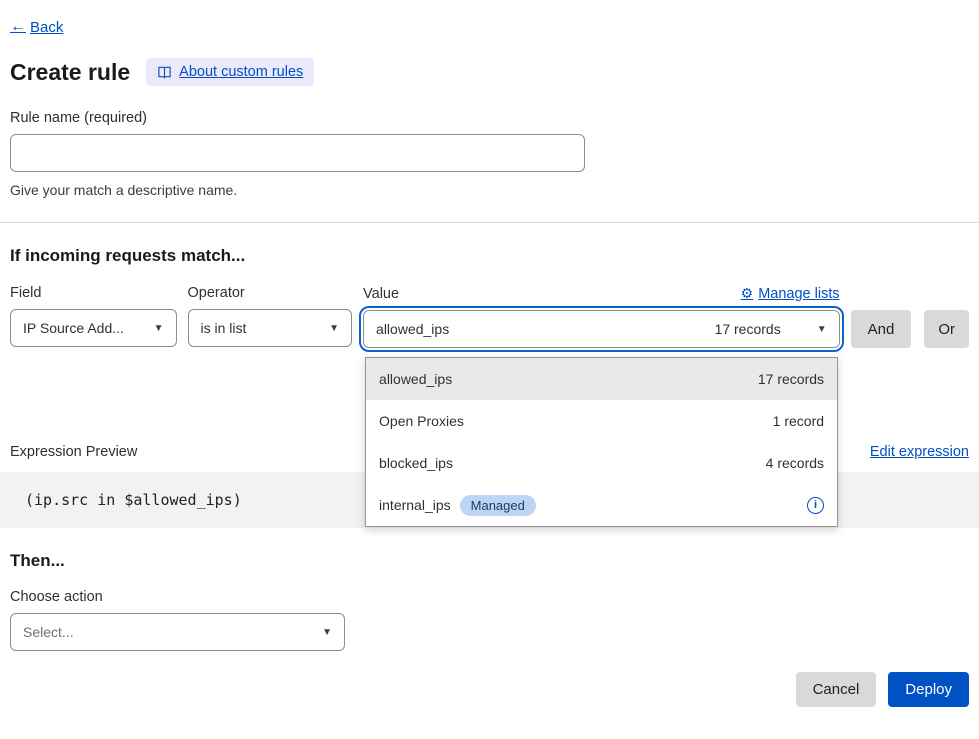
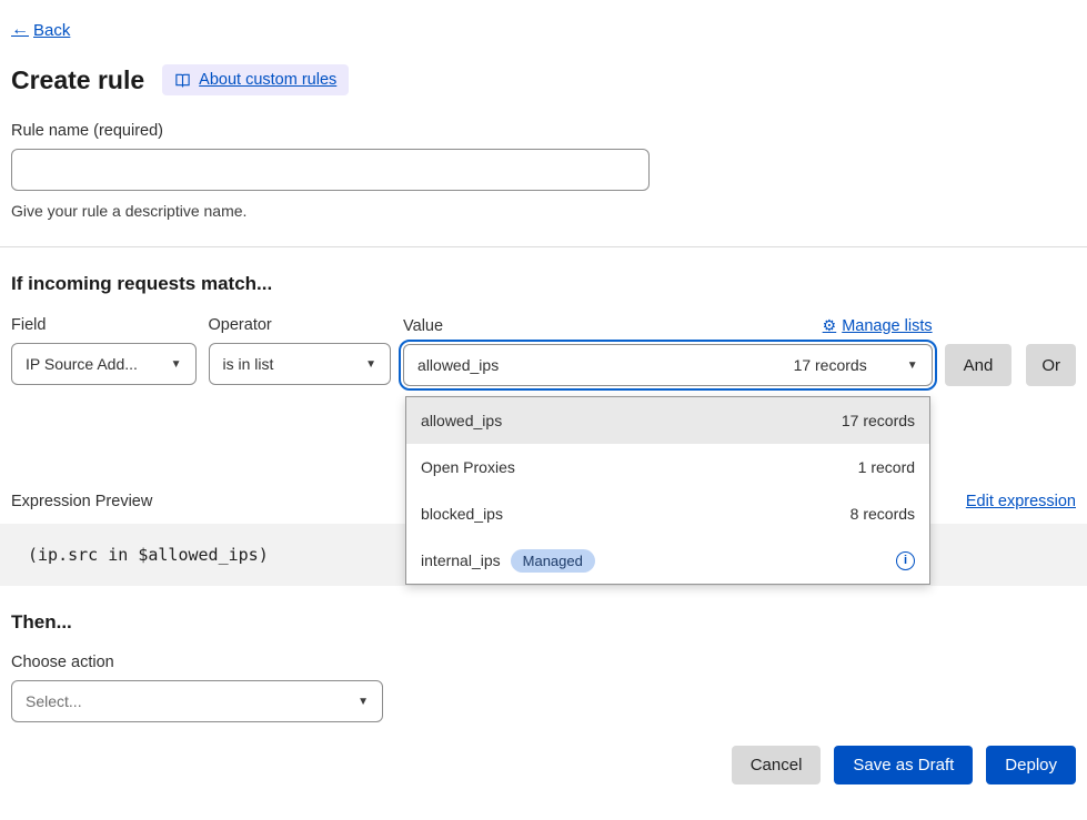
  ←
  Back
  Create rule
  About custom rules
  Rule name (required)
- Give your match a descriptive name.
+ Give your rule a descriptive name.
  If incoming requests match...
  Field
  IP Source Add...
  ▼
  Operator
  is in list
  ▼
  Value
  ⚙
  Manage lists
  allowed_ips
  17 records
  ▼
  allowed_ips
  17 records
  Open Proxies
  1 record
  blocked_ips
- 4 records
+ 8 records
  internal_ips
  Managed
  i
  And
  Or
  Expression Preview
  Edit expression
  (ip.src in $allowed_ips)
  Then...
  Choose action
  Select...
  ▼
  Cancel
+ Save as Draft
  Deploy
